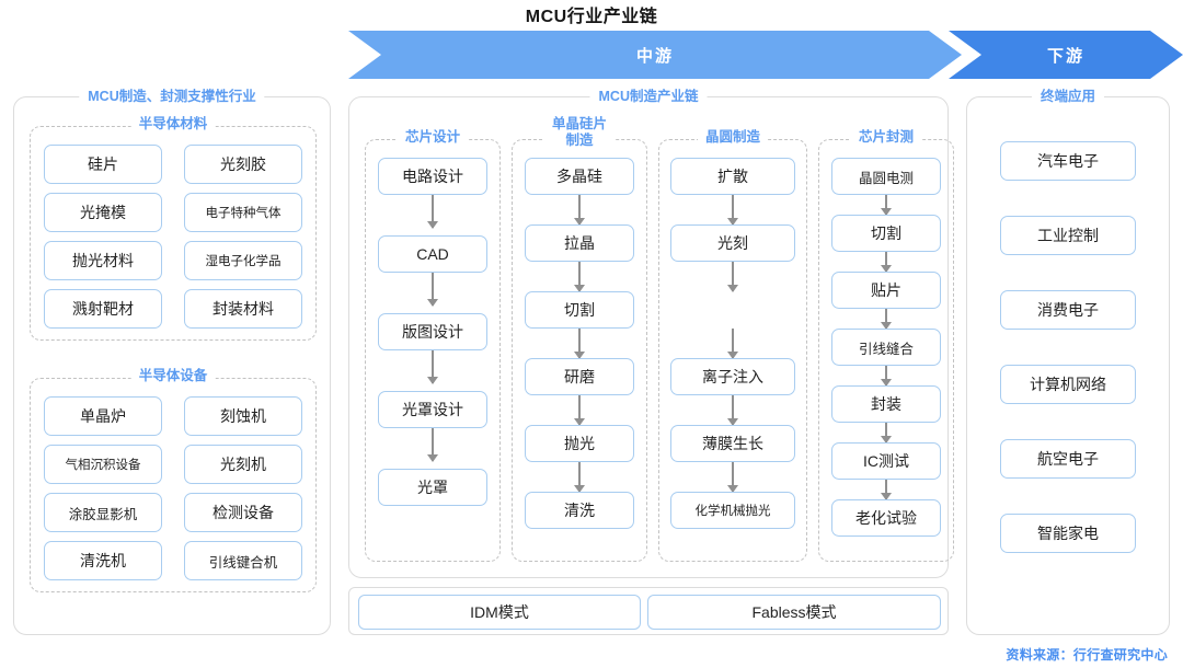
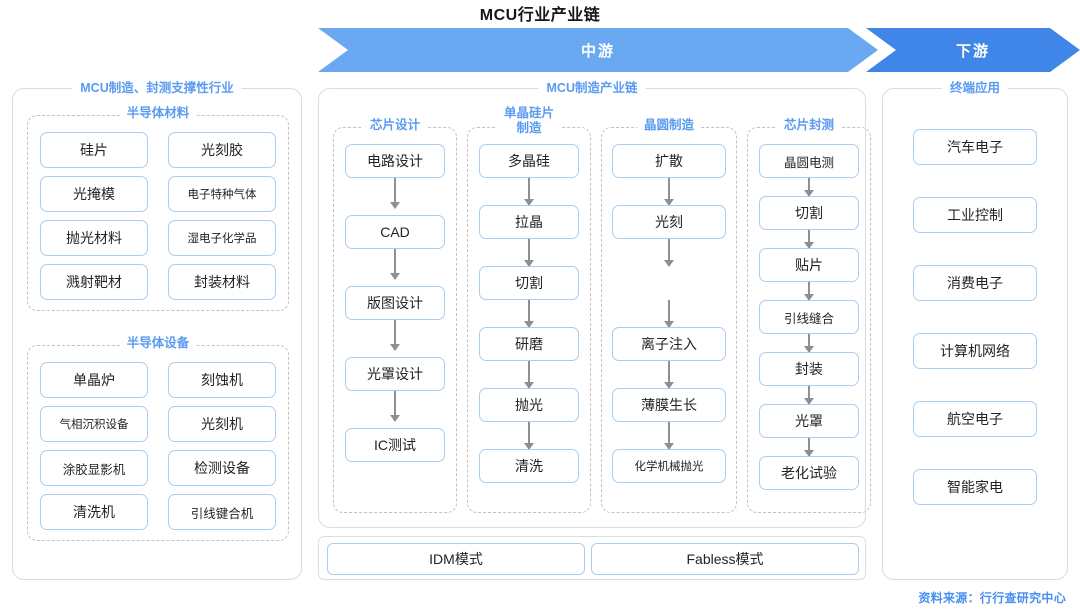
  MCU行业产业链
  中游
  下游
  MCU制造、封测支撑性行业
  半导体材料
  硅片
  光刻胶
  光掩模
  电子特种气体
  抛光材料
  湿电子化学品
  溅射靶材
  封装材料
  半导体设备
  单晶炉
  刻蚀机
  气相沉积设备
  光刻机
  涂胶显影机
  检测设备
  清洗机
  引线键合机
  MCU制造产业链
  芯片设计
  电路设计
  CAD
  版图设计
  光罩设计
- 光罩
+ IC测试
  单晶硅片
  制造
  多晶硅
  拉晶
  切割
  研磨
  抛光
  清洗
  晶圆制造
  扩散
  光刻
  离子注入
  薄膜生长
  化学机械抛光
  芯片封测
  晶圆电测
  切割
  贴片
  引线缝合
  封装
- IC测试
+ 光罩
  老化试验
  IDM模式
  Fabless模式
  终端应用
  汽车电子
  工业控制
  消费电子
  计算机网络
  航空电子
  智能家电
  资料来源：行行查研究中心
